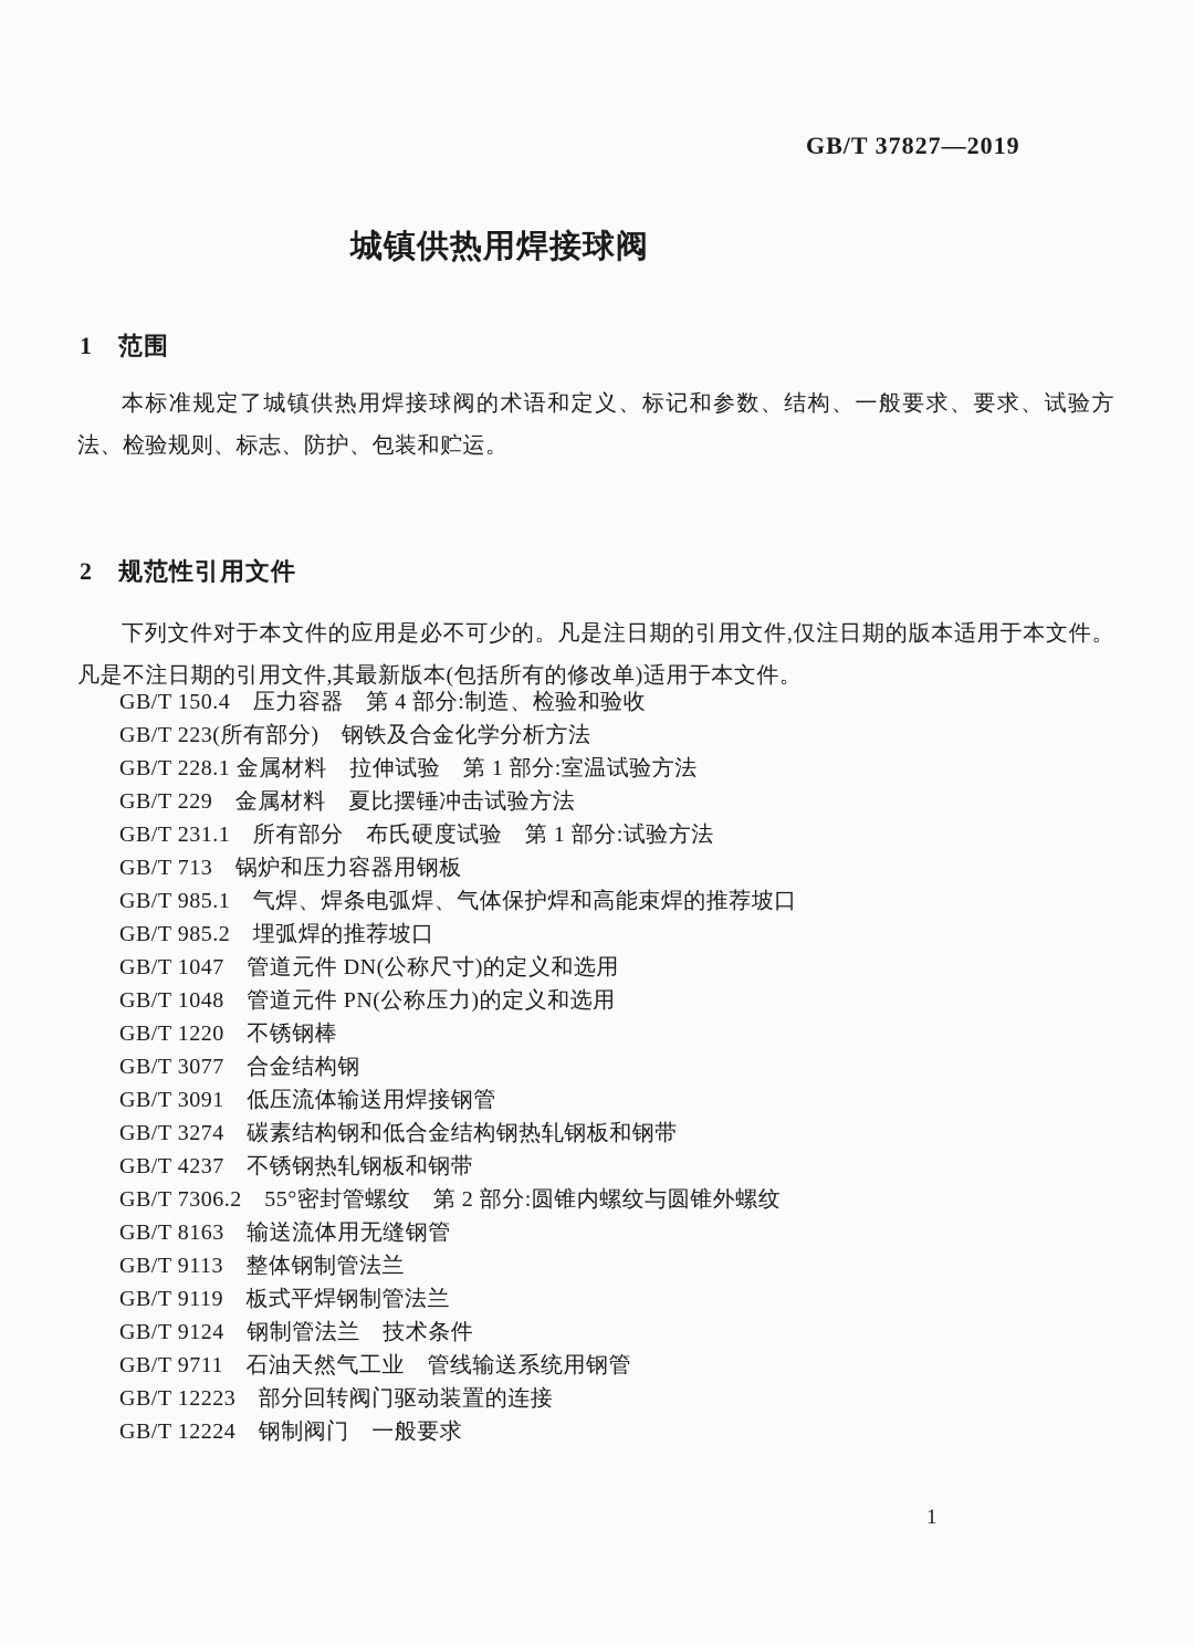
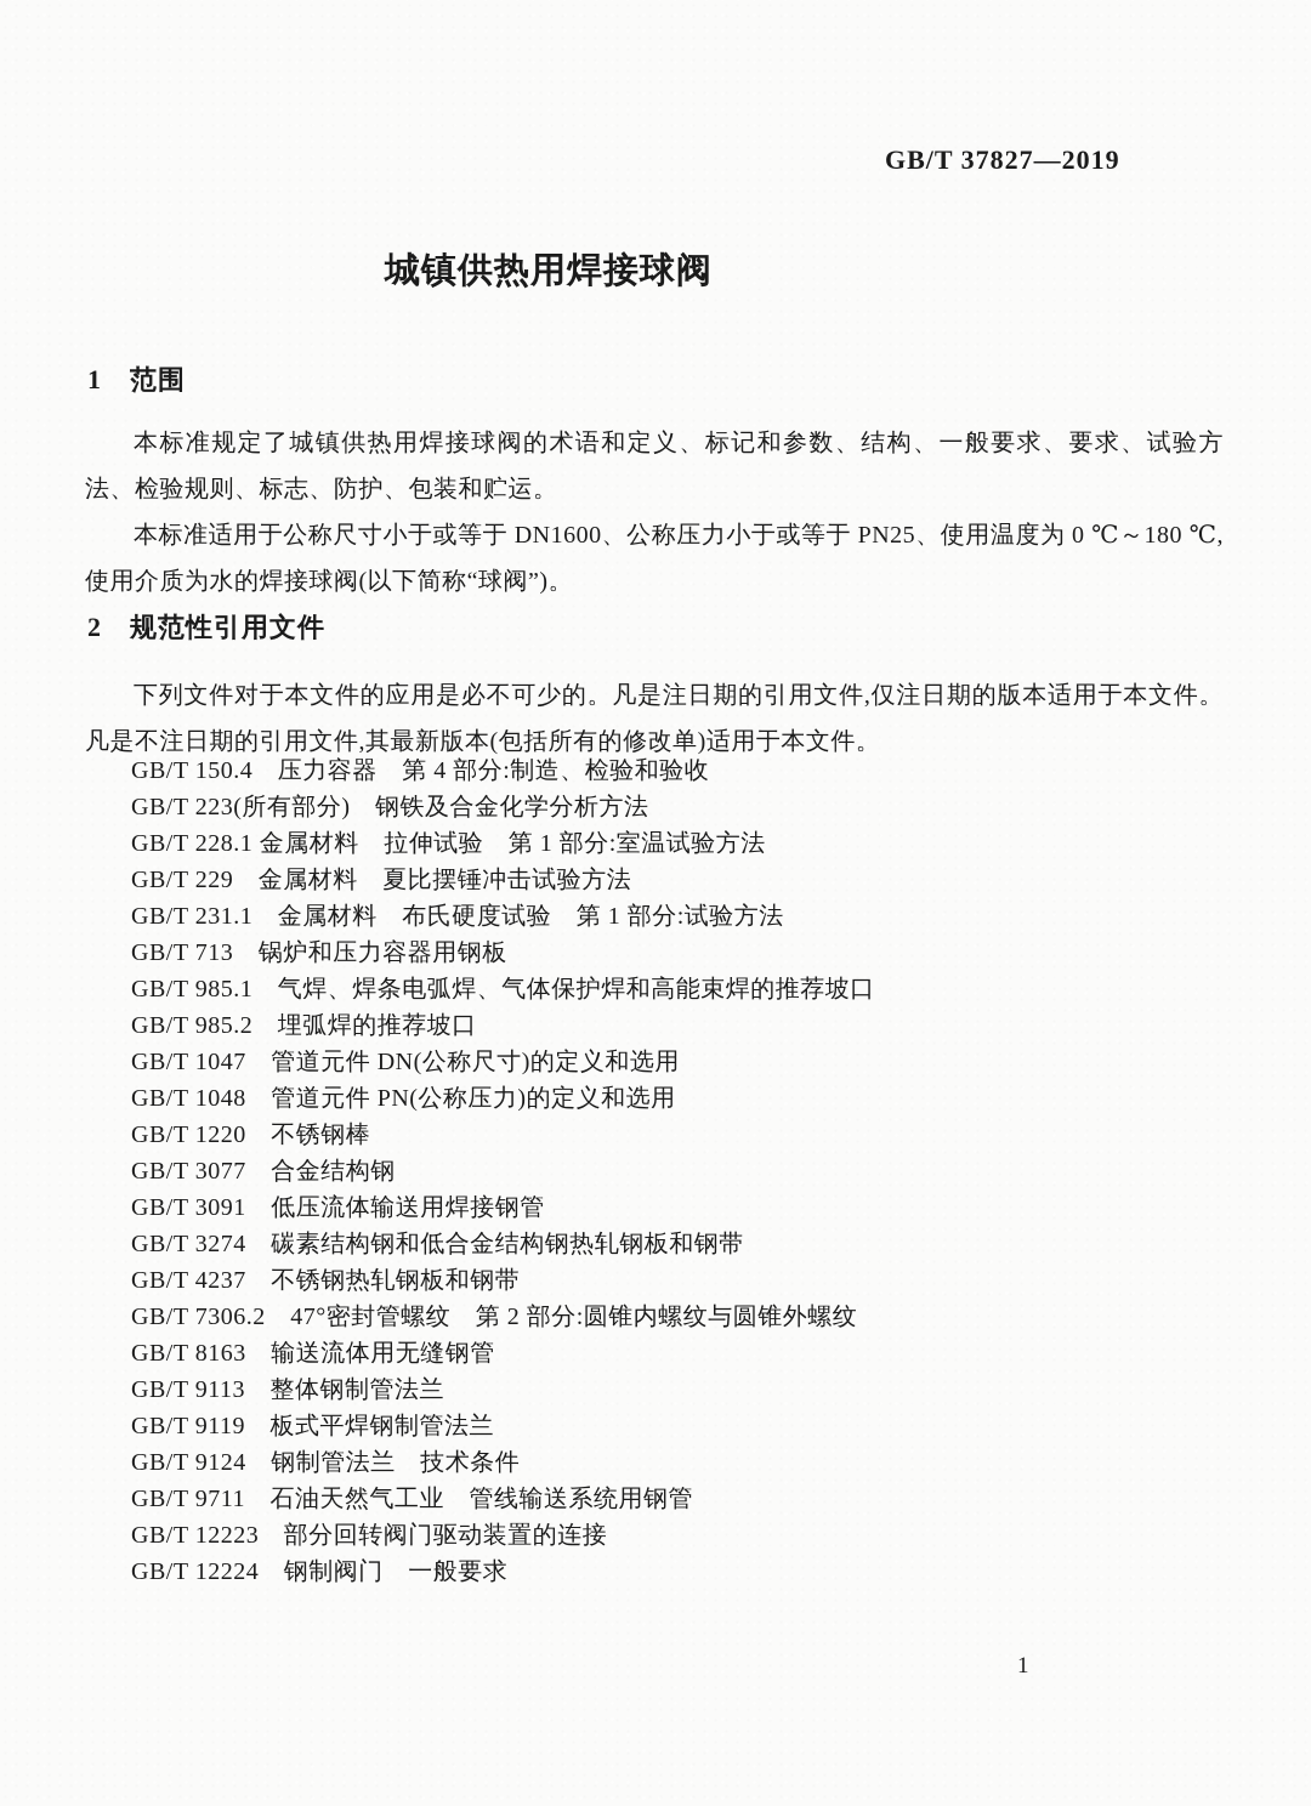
  GB/T 37827—2019
  城镇供热用焊接球阀
  1 范围
  本标准规定了城镇供热用焊接球阀的术语和定义、标记和参数、结构、一般要求、要求、试验方法、检验规则、标志、防护、包装和贮运。
+ 本标准适用于公称尺寸小于或等于 DN1600、公称压力小于或等于 PN25、使用温度为 0 ℃～180 ℃,使用介质为水的焊接球阀(以下简称“球阀”)。
  2 规范性引用文件
  下列文件对于本文件的应用是必不可少的。凡是注日期的引用文件,仅注日期的版本适用于本文件。凡是不注日期的引用文件,其最新版本(包括所有的修改单)适用于本文件。
  GB/T 150.4 压力容器 第 4 部分:制造、检验和验收
  GB/T 223(所有部分) 钢铁及合金化学分析方法
  GB/T 228.1 金属材料 拉伸试验 第 1 部分:室温试验方法
  GB/T 229 金属材料 夏比摆锤冲击试验方法
- GB/T 231.1 所有部分 布氏硬度试验 第 1 部分:试验方法
+ GB/T 231.1 金属材料 布氏硬度试验 第 1 部分:试验方法
  GB/T 713 锅炉和压力容器用钢板
  GB/T 985.1 气焊、焊条电弧焊、气体保护焊和高能束焊的推荐坡口
  GB/T 985.2 埋弧焊的推荐坡口
  GB/T 1047 管道元件 DN(公称尺寸)的定义和选用
  GB/T 1048 管道元件 PN(公称压力)的定义和选用
  GB/T 1220 不锈钢棒
  GB/T 3077 合金结构钢
  GB/T 3091 低压流体输送用焊接钢管
  GB/T 3274 碳素结构钢和低合金结构钢热轧钢板和钢带
  GB/T 4237 不锈钢热轧钢板和钢带
- GB/T 7306.2 55°密封管螺纹 第 2 部分:圆锥内螺纹与圆锥外螺纹
+ GB/T 7306.2 47°密封管螺纹 第 2 部分:圆锥内螺纹与圆锥外螺纹
  GB/T 8163 输送流体用无缝钢管
  GB/T 9113 整体钢制管法兰
  GB/T 9119 板式平焊钢制管法兰
  GB/T 9124 钢制管法兰 技术条件
  GB/T 9711 石油天然气工业 管线输送系统用钢管
  GB/T 12223 部分回转阀门驱动装置的连接
  GB/T 12224 钢制阀门 一般要求
  1
